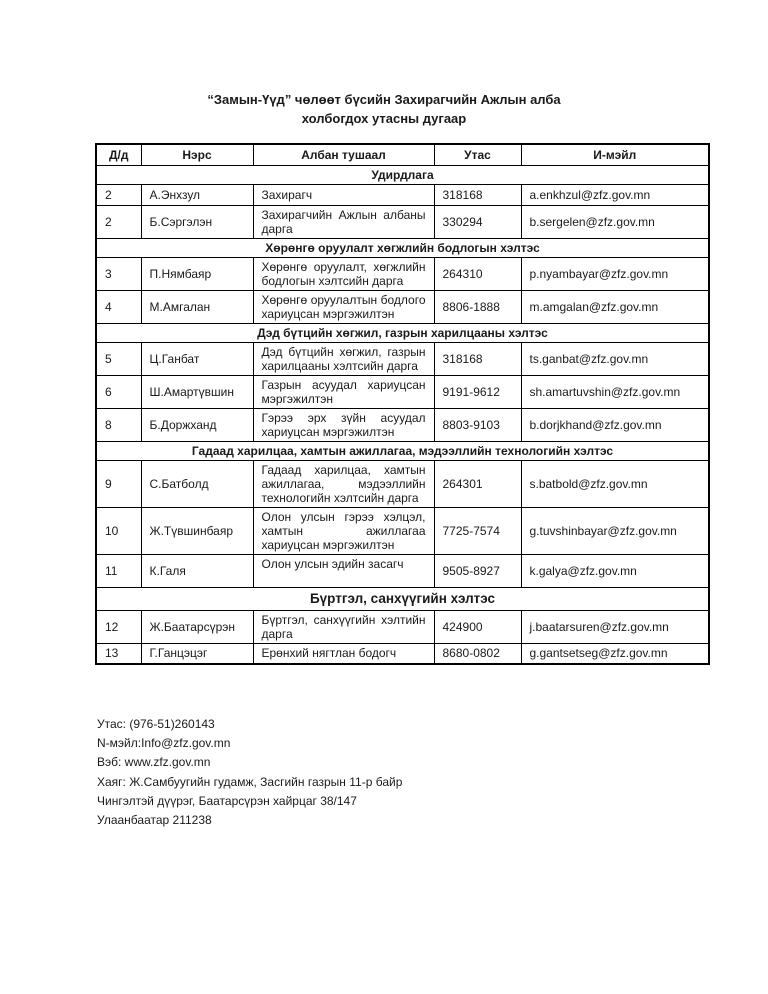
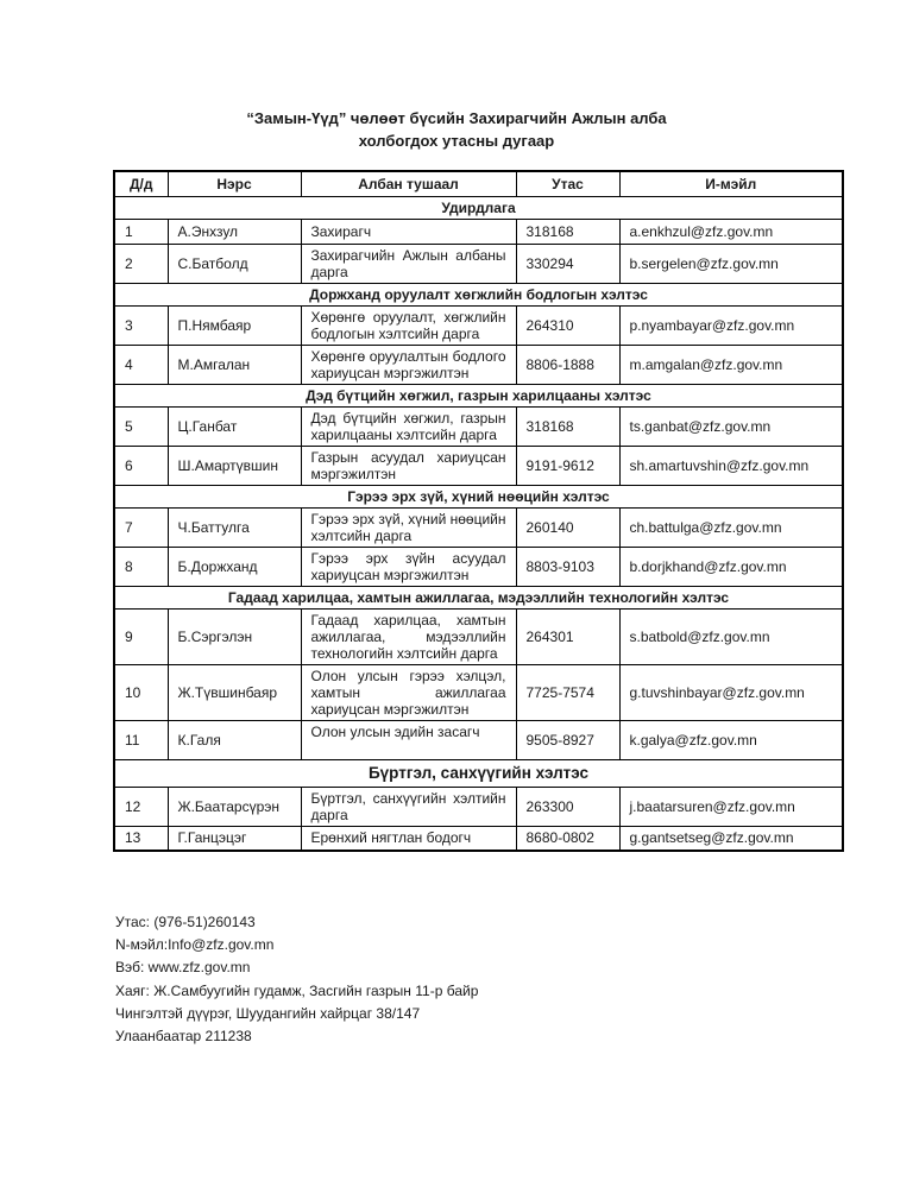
  “Замын-Үүд” чөлөөт бүсийн Захирагчийн Ажлын алба
  холбогдох утасны дугаар
  Д/д	Нэрс	Албан тушаал	Утас	И-мэйл
  Удирдлага
- 2	А.Энхзул	Захирагч	318168	a.enkhzul@zfz.gov.mn
+ 1	А.Энхзул	Захирагч	318168	a.enkhzul@zfz.gov.mn
- 2	Б.Сэргэлэн	Захирагчийн Ажлын албаны дарга	330294	b.sergelen@zfz.gov.mn
+ 2	С.Батболд	Захирагчийн Ажлын албаны дарга	330294	b.sergelen@zfz.gov.mn
- Хөрөнгө оруулалт хөгжлийн бодлогын хэлтэс
+ Доржханд оруулалт хөгжлийн бодлогын хэлтэс
  3	П.Нямбаяр	Хөрөнгө оруулалт, хөгжлийн бодлогын хэлтсийн дарга	264310	p.nyambayar@zfz.gov.mn
  4	М.Амгалан	Хөрөнгө оруулалтын бодлого хариуцсан мэргэжилтэн	8806-1888	m.amgalan@zfz.gov.mn
  Дэд бүтцийн хөгжил, газрын харилцааны хэлтэс
  5	Ц.Ганбат	Дэд бүтцийн хөгжил, газрын харилцааны хэлтсийн дарга	318168	ts.ganbat@zfz.gov.mn
  6	Ш.Амартүвшин	Газрын асуудал хариуцсан мэргэжилтэн	9191-9612	sh.amartuvshin@zfz.gov.mn
+ Гэрээ эрх зүй, хүний нөөцийн хэлтэс
+ 7	Ч.Баттулга	Гэрээ эрх зүй, хүний нөөцийн хэлтсийн дарга	260140	ch.battulga@zfz.gov.mn
  8	Б.Доржханд	Гэрээ эрх зүйн асуудал хариуцсан мэргэжилтэн	8803-9103	b.dorjkhand@zfz.gov.mn
  Гадаад харилцаа, хамтын ажиллагаа, мэдээллийн технологийн хэлтэс
- 9	С.Батболд	Гадаад харилцаа, хамтын ажиллагаа, мэдээллийн технологийн хэлтсийн дарга	264301	s.batbold@zfz.gov.mn
+ 9	Б.Сэргэлэн	Гадаад харилцаа, хамтын ажиллагаа, мэдээллийн технологийн хэлтсийн дарга	264301	s.batbold@zfz.gov.mn
  10	Ж.Түвшинбаяр	Олон улсын гэрээ хэлцэл, хамтын ажиллагаа хариуцсан мэргэжилтэн	7725-7574	g.tuvshinbayar@zfz.gov.mn
  11	К.Галя	Олон улсын эдийн засагч	9505-8927	k.galya@zfz.gov.mn
  Бүртгэл, санхүүгийн хэлтэс
- 12	Ж.Баатарсүрэн	Бүртгэл, санхүүгийн хэлтийн дарга	424900	j.baatarsuren@zfz.gov.mn
+ 12	Ж.Баатарсүрэн	Бүртгэл, санхүүгийн хэлтийн дарга	263300	j.baatarsuren@zfz.gov.mn
  13	Г.Ганцэцэг	Ерөнхий нягтлан бодогч	8680-0802	g.gantsetseg@zfz.gov.mn
  Утас: (976-51)260143
  N-мэйл:Info@zfz.gov.mn
  Вэб: www.zfz.gov.mn
  Хаяг: Ж.Самбуугийн гудамж, Засгийн газрын 11-р байр
- Чингэлтэй дүүрэг, Баатарсүрэн хайрцаг 38/147
+ Чингэлтэй дүүрэг, Шуудангийн хайрцаг 38/147
  Улаанбаатар 211238
